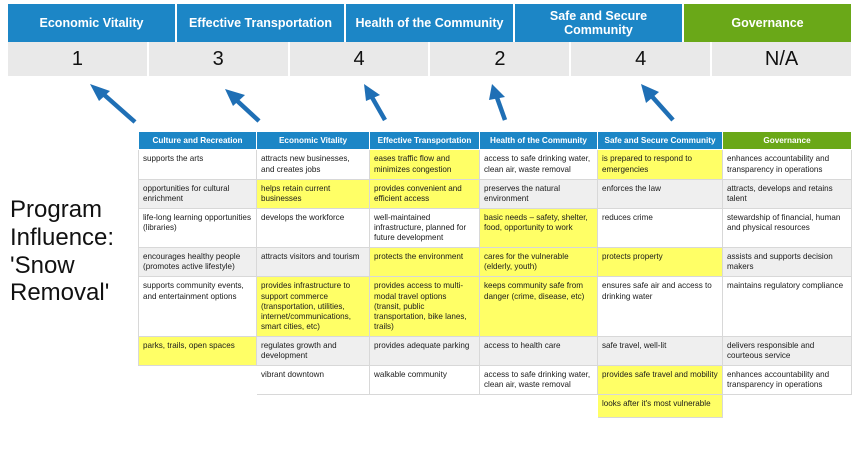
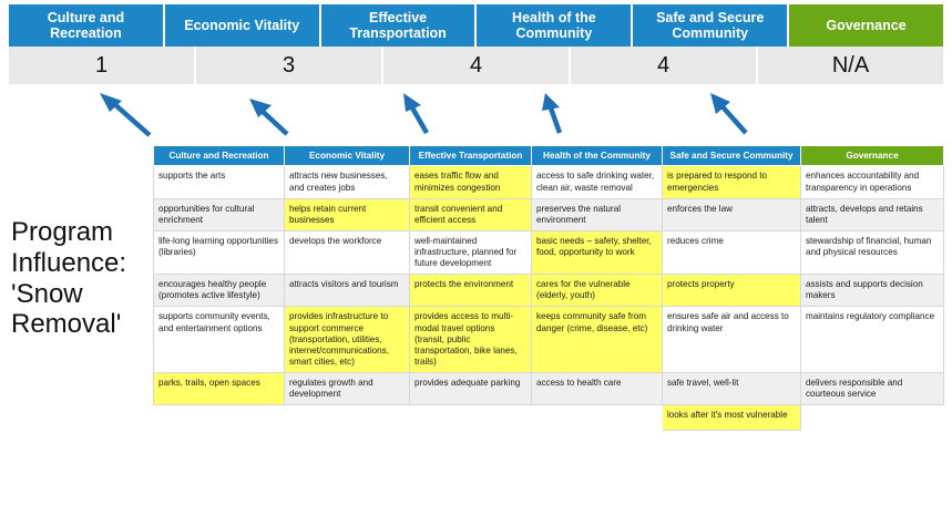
+ Culture and Recreation
  Economic Vitality
  Effective Transportation
  Health of the Community
  Safe and Secure Community
  Governance
  1
  3
  4
- 2
  4
  N/A
  Program
  Influence:
  'Snow
  Removal'
  Culture and Recreation	Economic Vitality	Effective Transportation	Health of the Community	Safe and Secure Community	Governance
  supports the arts	attracts new businesses, and creates jobs	eases traffic flow and minimizes congestion	access to safe drinking water, clean air, waste removal	is prepared to respond to emergencies	enhances accountability and transparency in operations
- opportunities for cultural enrichment	helps retain current businesses	provides convenient and efficient access	preserves the natural environment	enforces the law	attracts, develops and retains talent
+ opportunities for cultural enrichment	helps retain current businesses	transit convenient and efficient access	preserves the natural environment	enforces the law	attracts, develops and retains talent
  life-long learning opportunities (libraries)	develops the workforce	well-maintained infrastructure, planned for future development	basic needs – safety, shelter, food, opportunity to work	reduces crime	stewardship of financial, human and physical resources
  encourages healthy people (promotes active lifestyle)	attracts visitors and tourism	protects the environment	cares for the vulnerable (elderly, youth)	protects property	assists and supports decision makers
  supports community events, and entertainment options	provides infrastructure to support commerce (transportation, utilities, internet/communications, smart cities, etc)	provides access to multi-modal travel options (transit, public transportation, bike lanes, trails)	keeps community safe from danger (crime, disease, etc)	ensures safe air and access to drinking water	maintains regulatory compliance
  parks, trails, open spaces	regulates growth and development	provides adequate parking	access to health care	safe travel, well-lit	delivers responsible and courteous service
- 	vibrant downtown	walkable community	access to safe drinking water, clean air, waste removal	provides safe travel and mobility	enhances accountability and transparency in operations
  				looks after it's most vulnerable
